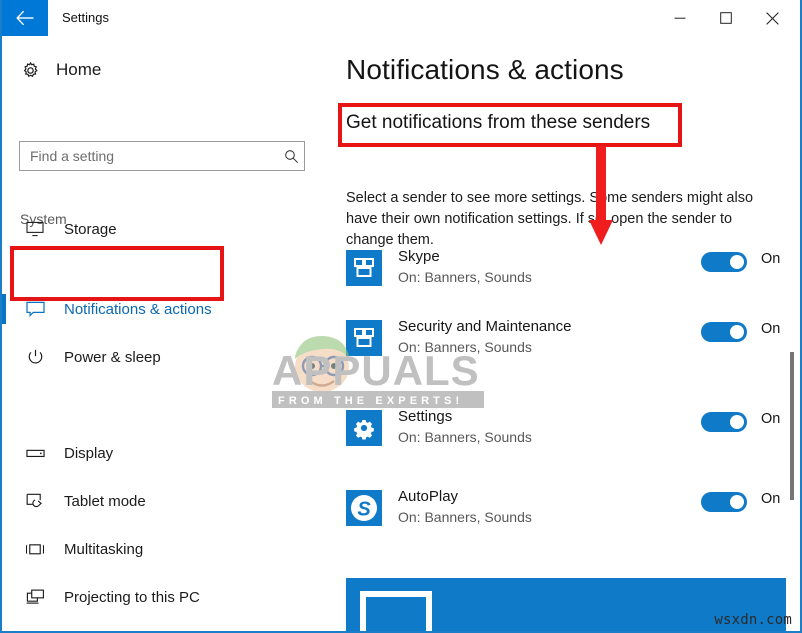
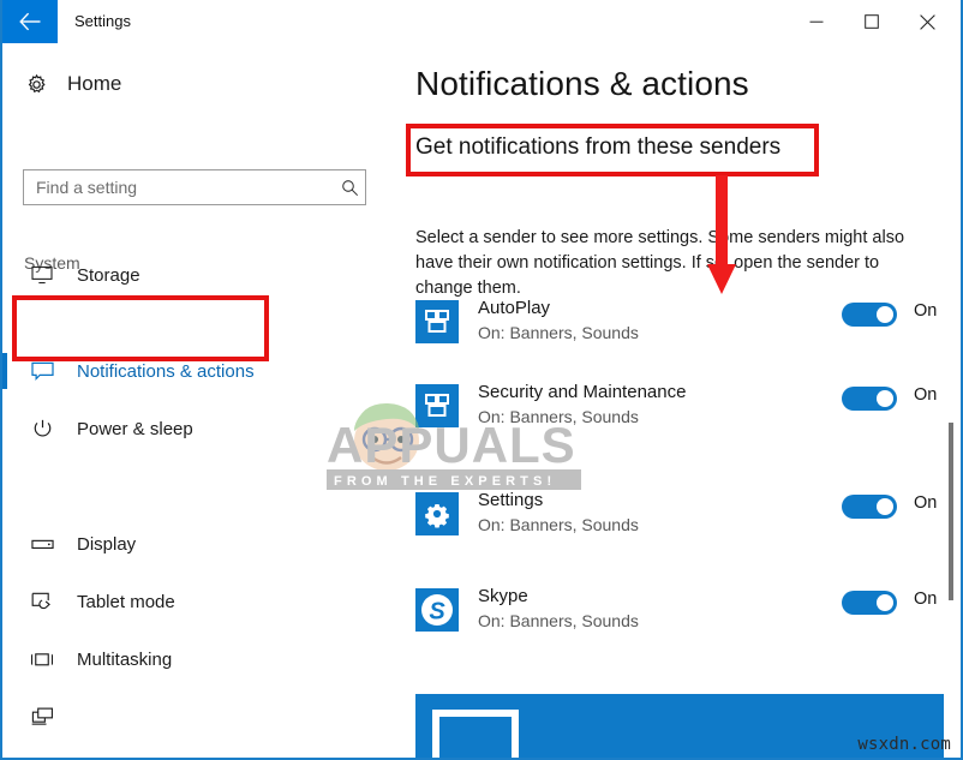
  Settings
  Home
  Find a setting
  System
  Storage
  Notifications & actions
  Power & sleep
  Display
  Tablet mode
  Multitasking
- Projecting to this PC
  Notifications & actions
  Get notifications from these senders
  Select a sender to see more settings. Sme senders might also have their own notification settings. If s open the sender to change them.
- Skype
+ AutoPlay
  On: Banners, Sounds
  On
  Security and Maintenance
  On: Banners, Sounds
  On
  Settings
  On: Banners, Sounds
  On
  S
- AutoPlay
+ Skype
  On: Banners, Sounds
  On
  APPUALS
  FROM THE EXPERTS!
  wsxdn.com
